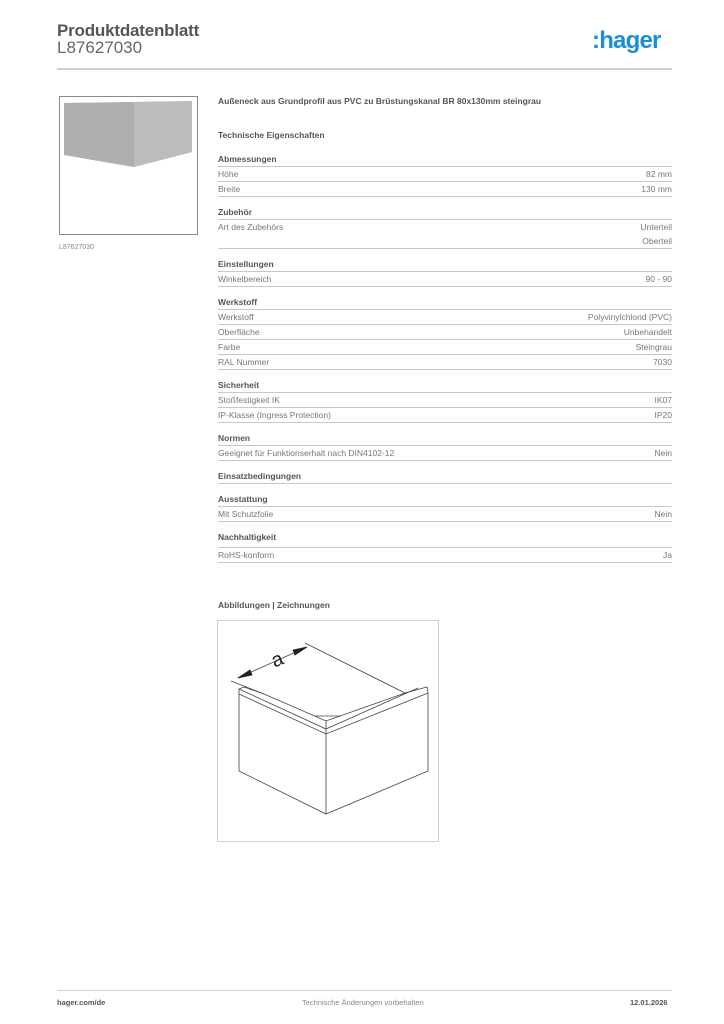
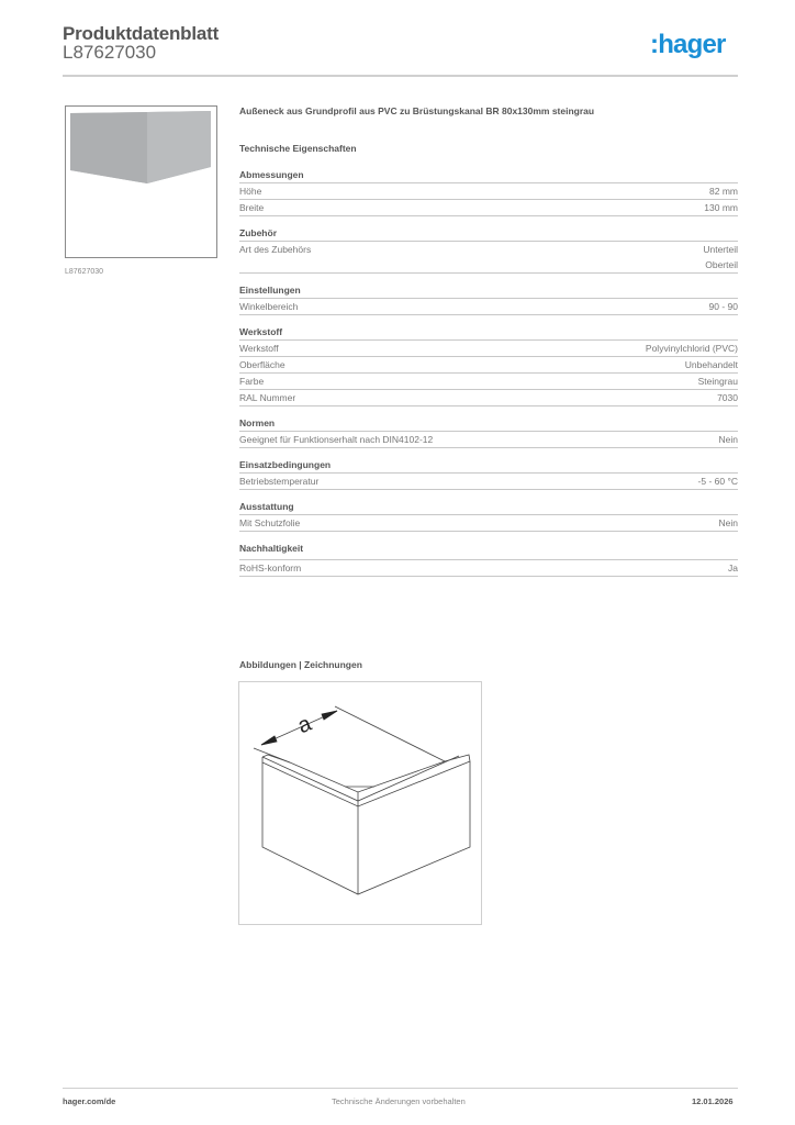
  Produktdatenblatt
  L87627030
  :hager
  Außeneck aus Grundprofil aus PVC zu Brüstungskanal BR 80x130mm steingrau
  Technische Eigenschaften
  Abmessungen
  Höhe
  82 mm
  Breite
  130 mm
  Zubehör
  Art des Zubehörs
  Unterteil
  Oberteil
  Einstellungen
  Winkelbereich
  90 - 90
  Werkstoff
  Werkstoff
  Polyvinylchlorid (PVC)
  Oberfläche
  Unbehandelt
  Farbe
  Steingrau
  RAL Nummer
  7030
- Sicherheit
- Stoßfestigkeit IK
- IK07
- IP-Klasse (Ingress Protection)
- IP20
  Normen
  Geeignet für Funktionserhalt nach DIN4102-12
  Nein
  Einsatzbedingungen
+ Betriebstemperatur
+ -5 - 60 °C
  Ausstattung
  Mit Schutzfolie
  Nein
  Nachhaltigkeit
  RoHS-konform
  Ja
  Abbildungen | Zeichnungen
  hager.com/de
  Technische Änderungen vorbehalten
  12.01.2026
